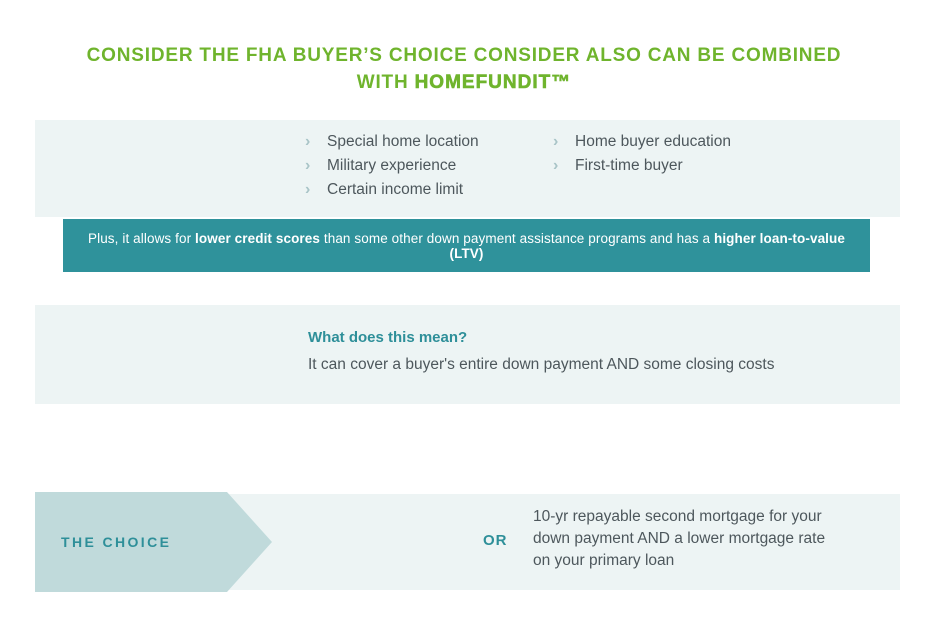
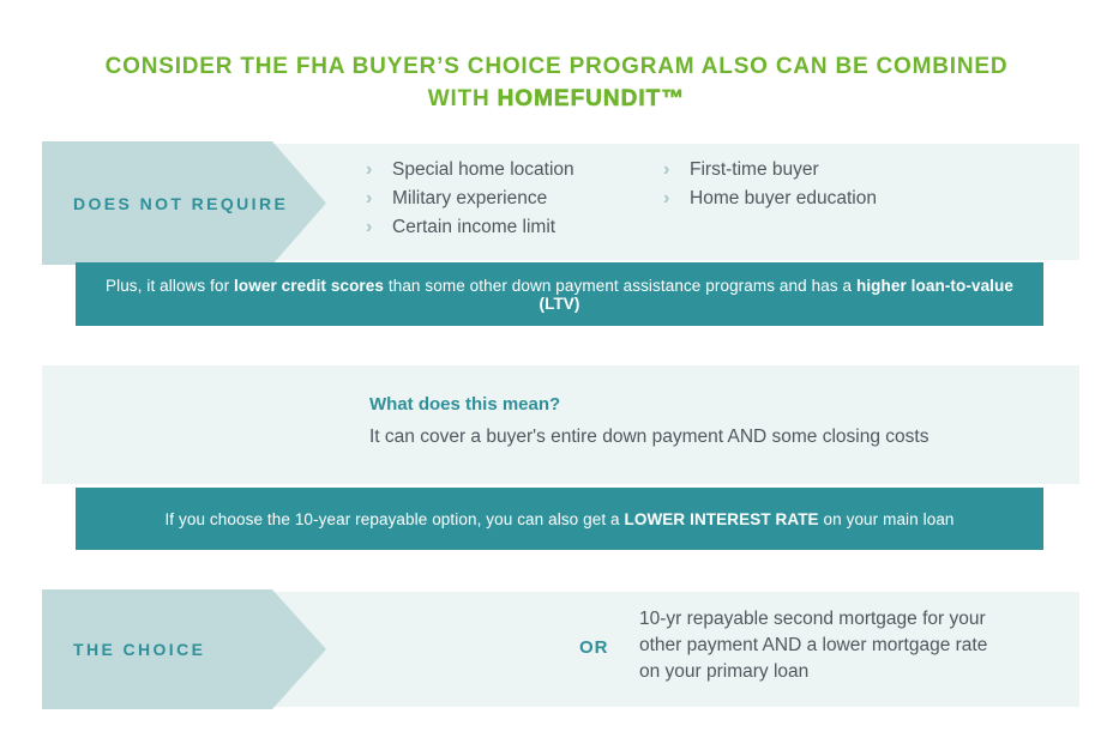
- CONSIDER THE FHA BUYER’S CHOICE CONSIDER ALSO CAN BE COMBINED
+ CONSIDER THE FHA BUYER’S CHOICE PROGRAM ALSO CAN BE COMBINED
  WITH HOMEFUNDIT™
  ›
  Special home location
  ›
  Military experience
  ›
  Certain income limit
  ›
- Home buyer education
+ First-time buyer
  ›
- First-time buyer
+ Home buyer education
+ DOES NOT REQUIRE
  Plus, it allows for lower credit scores than some other down payment assistance programs and has a higher loan-to-value (LTV)
  What does this mean?
  It can cover a buyer's entire down payment AND some closing costs
+ If you choose the 10-year repayable option, you can also get a LOWER INTEREST RATE on your main loan
  OR
- 10-yr repayable second mortgage for your down payment AND a lower mortgage rate on your primary loan
+ 10-yr repayable second mortgage for your other payment AND a lower mortgage rate on your primary loan
  THE CHOICE
